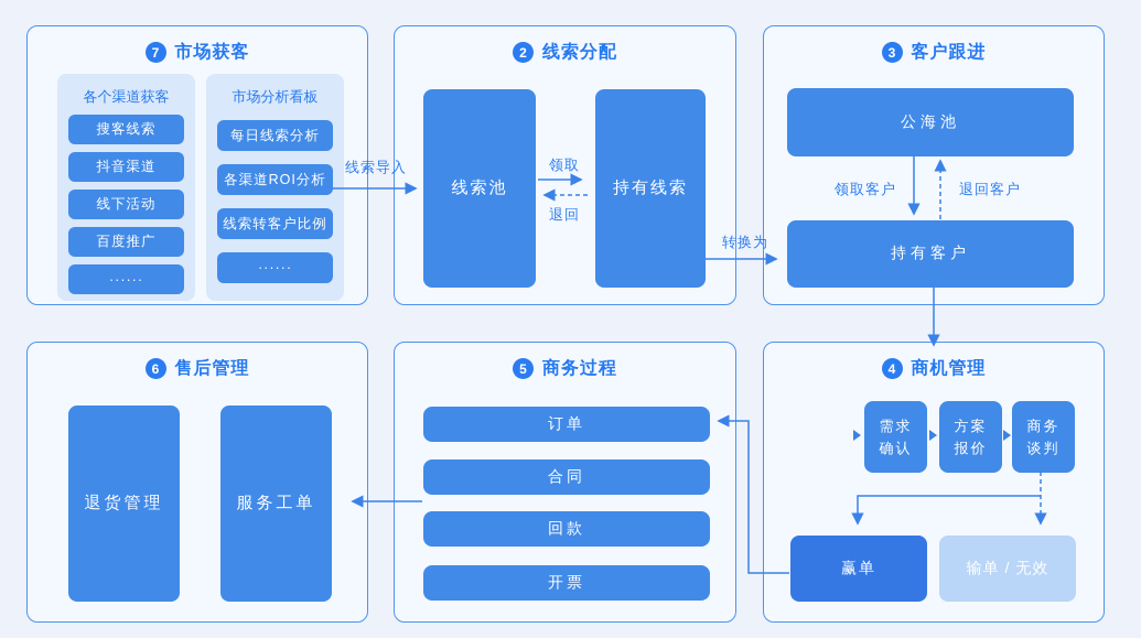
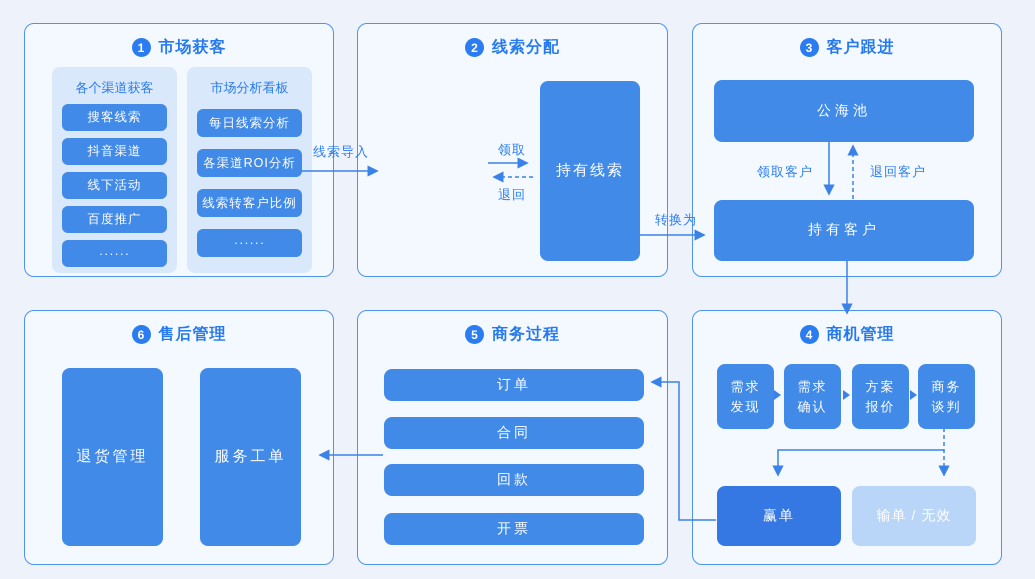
- 7
+ 1
  市场获客
  各个渠道获客
  搜客线索
  抖音渠道
  线下活动
  百度推广
  ······
  市场分析看板
  每日线索分析
  各渠道ROI分析
  线索转客户比例
  ······
  2
  线索分配
- 线索池
  持有线索
  3
  客户跟进
  公海池
  持有客户
  6
  售后管理
  退货管理
  服务工单
  5
  商务过程
  订单
  合同
  回款
  开票
  4
  商机管理
+ 需求发现
  需求确认
  方案报价
  商务谈判
  赢单
  输单 / 无效
  线索导入
  领取
  退回
  转换为
  领取客户
  退回客户
